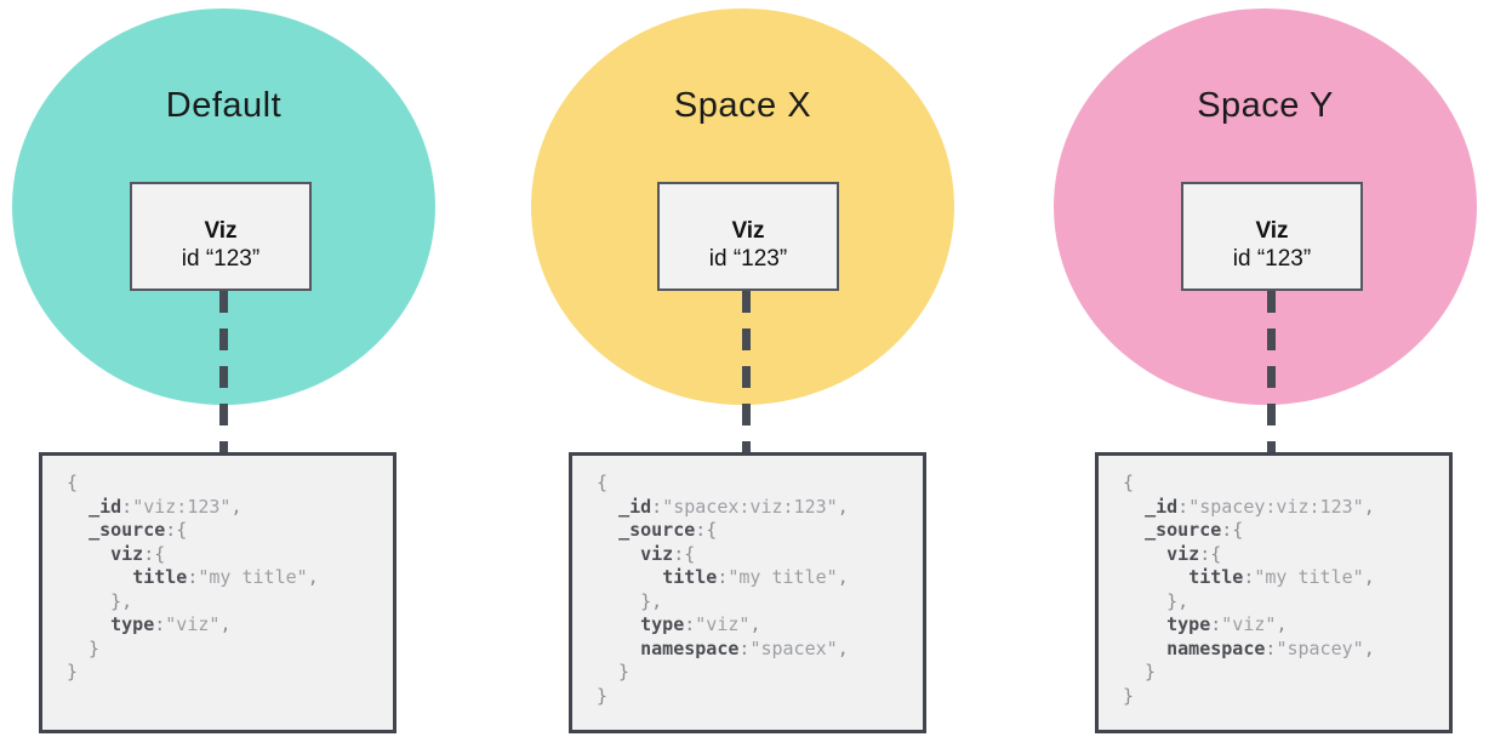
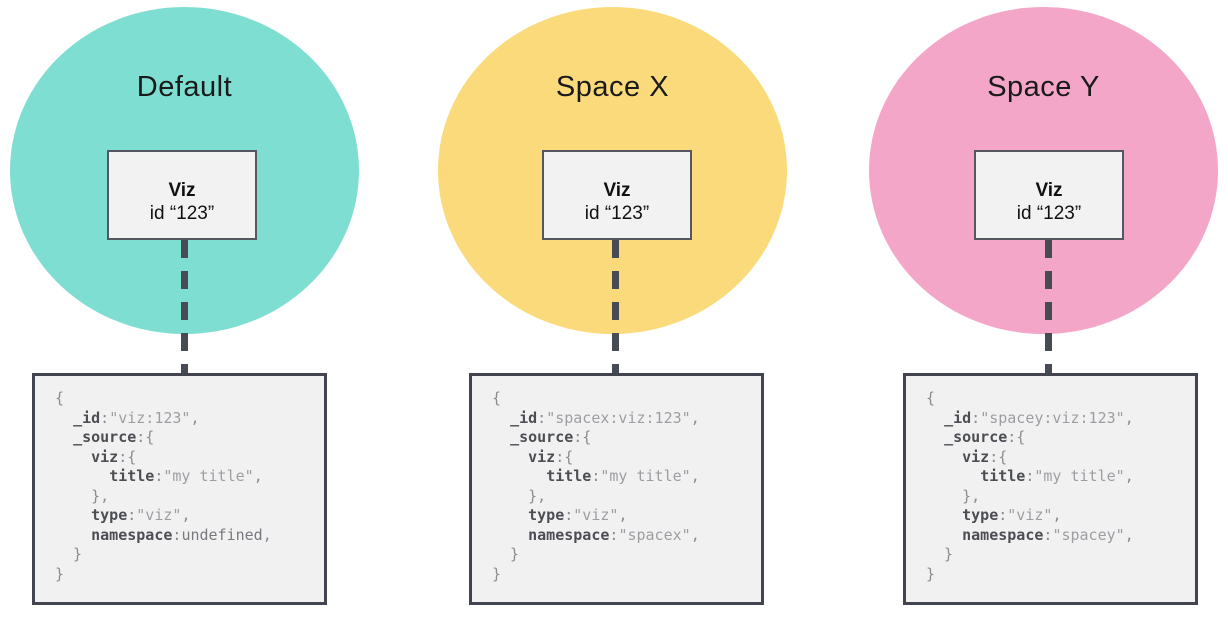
  Default
  Viz
  id “123”
  {
  _id:"viz:123",
  _source:{
  viz:{
  title:"my title",
  },
  type:"viz",
+ namespace:undefined,
  }
  }
  Space X
  Viz
  id “123”
  {
  _id:"spacex:viz:123",
  _source:{
  viz:{
  title:"my title",
  },
  type:"viz",
  namespace:"spacex",
  }
  }
  Space Y
  Viz
  id “123”
  {
  _id:"spacey:viz:123",
  _source:{
  viz:{
  title:"my title",
  },
  type:"viz",
  namespace:"spacey",
  }
  }
